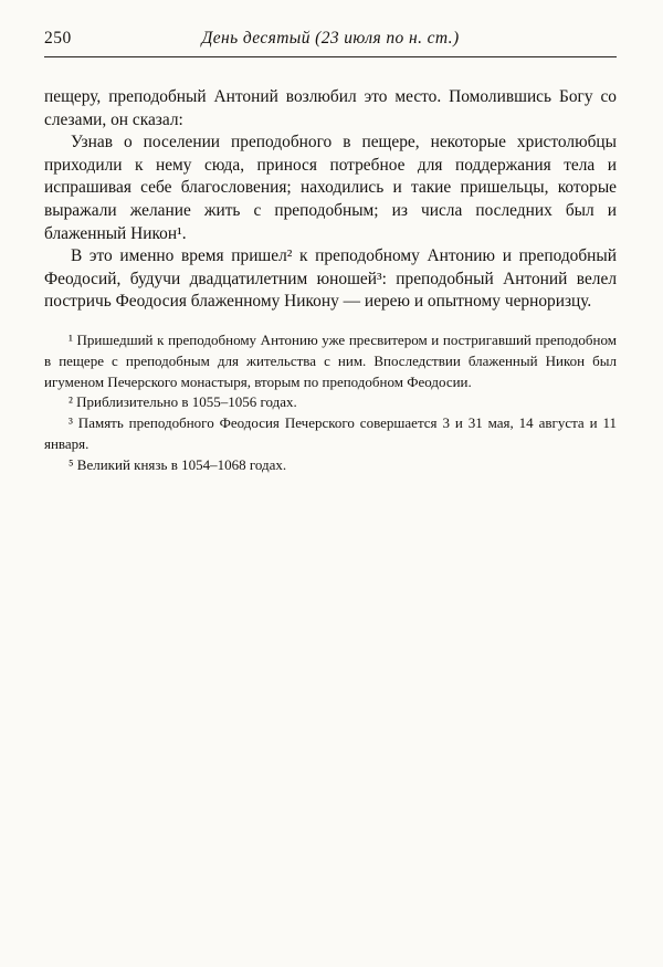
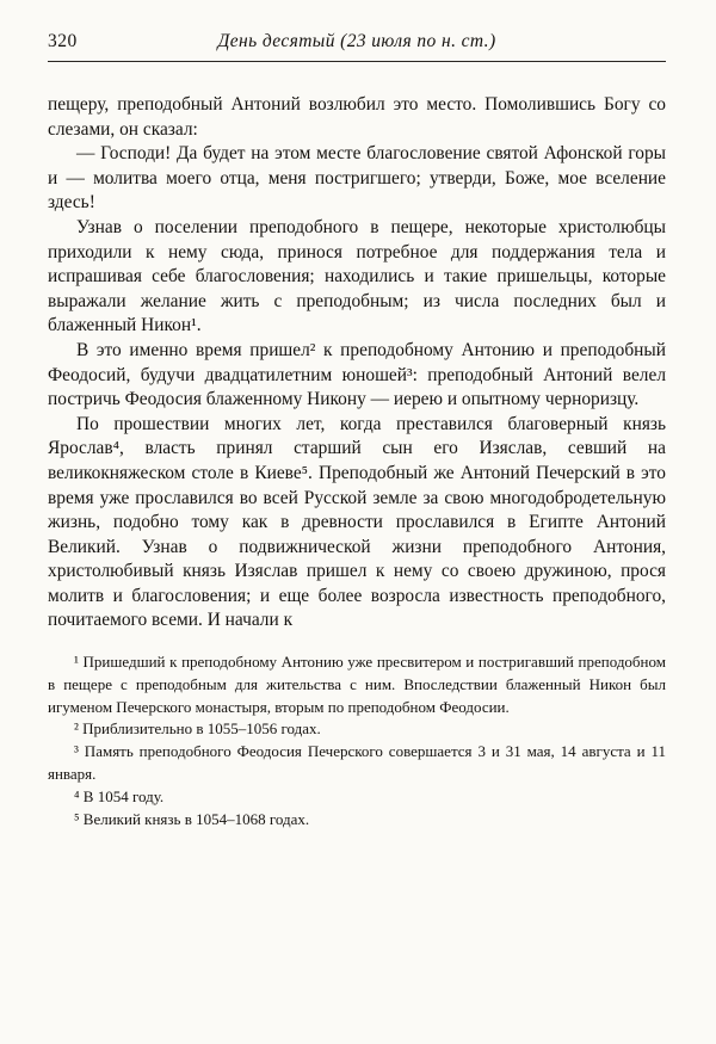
- 250
+ 320
  День десятый (23 июля по н. ст.)
  пещеру, преподобный Антоний возлюбил это место. Помолившись Богу со слезами, он сказал:
+ — Господи! Да будет на этом месте благословение святой Афонской горы и — молитва моего отца, меня постригшего; утверди, Боже, мое вселение здесь!
  Узнав о поселении преподобного в пещере, некоторые христолюбцы приходили к нему сюда, принося потребное для поддержания тела и испрашивая себе благословения; находились и такие пришельцы, которые выражали желание жить с преподобным; из числа последних был и блаженный Никон¹.
  В это именно время пришел² к преподобному Антонию и преподобный Феодосий, будучи двадцатилетним юношей³: преподобный Антоний велел постричь Феодосия блаженному Никону — иерею и опытному черноризцу.
+ По прошествии многих лет, когда преставился благоверный князь Ярослав⁴, власть принял старший сын его Изяслав, севший на великокняжеском столе в Киеве⁵. Преподобный же Антоний Печерский в это время уже прославился во всей Русской земле за свою многодобродетельную жизнь, подобно тому как в древности прославился в Египте Антоний Великий. Узнав о подвижнической жизни преподобного Антония, христолюбивый князь Изяслав пришел к нему со своею дружиною, прося молитв и благословения; и еще более возросла известность преподобного, почитаемого всеми. И начали к
  ¹ Пришедший к преподобному Антонию уже пресвитером и постригавший преподобном в пещере с преподобным для жительства с ним. Впоследствии блаженный Никон был игуменом Печерского монастыря, вторым по преподобном Феодосии.
  ² Приблизительно в 1055–1056 годах.
  ³ Память преподобного Феодосия Печерского совершается 3 и 31 мая, 14 августа и 11 января.
+ ⁴ В 1054 году.
  ⁵ Великий князь в 1054–1068 годах.
